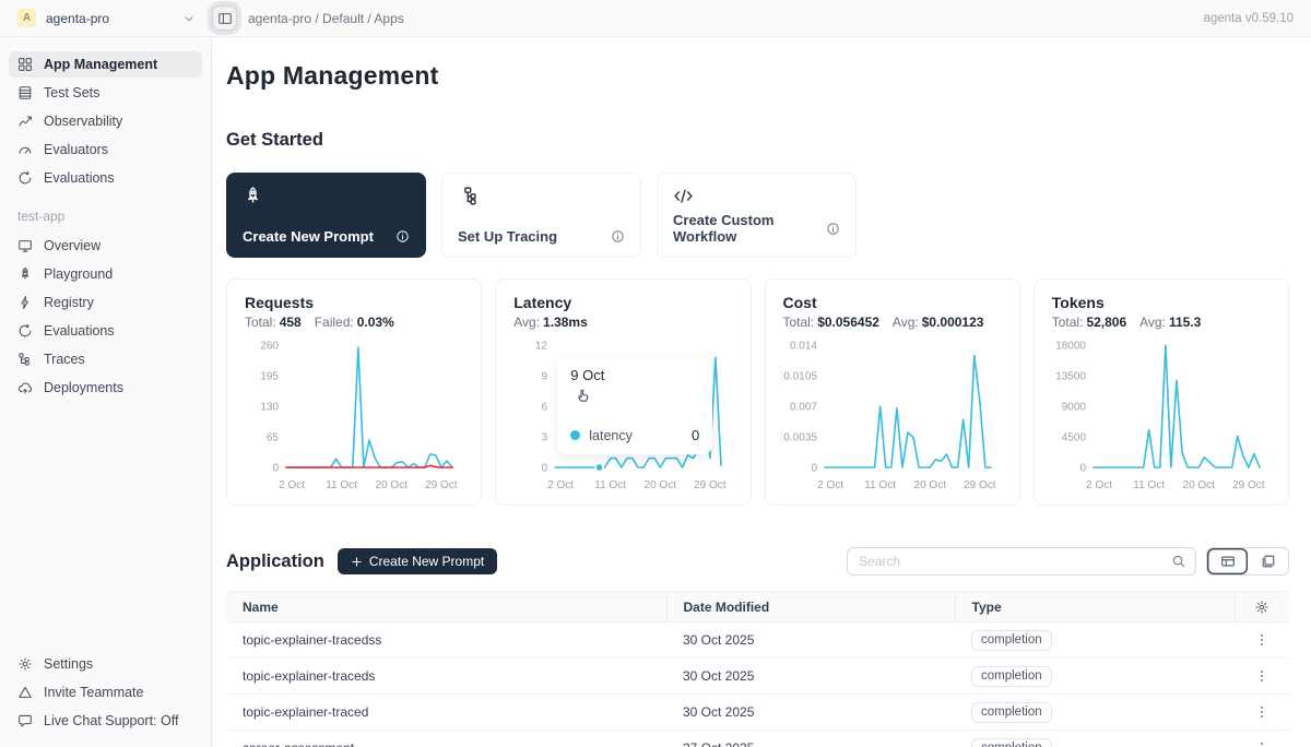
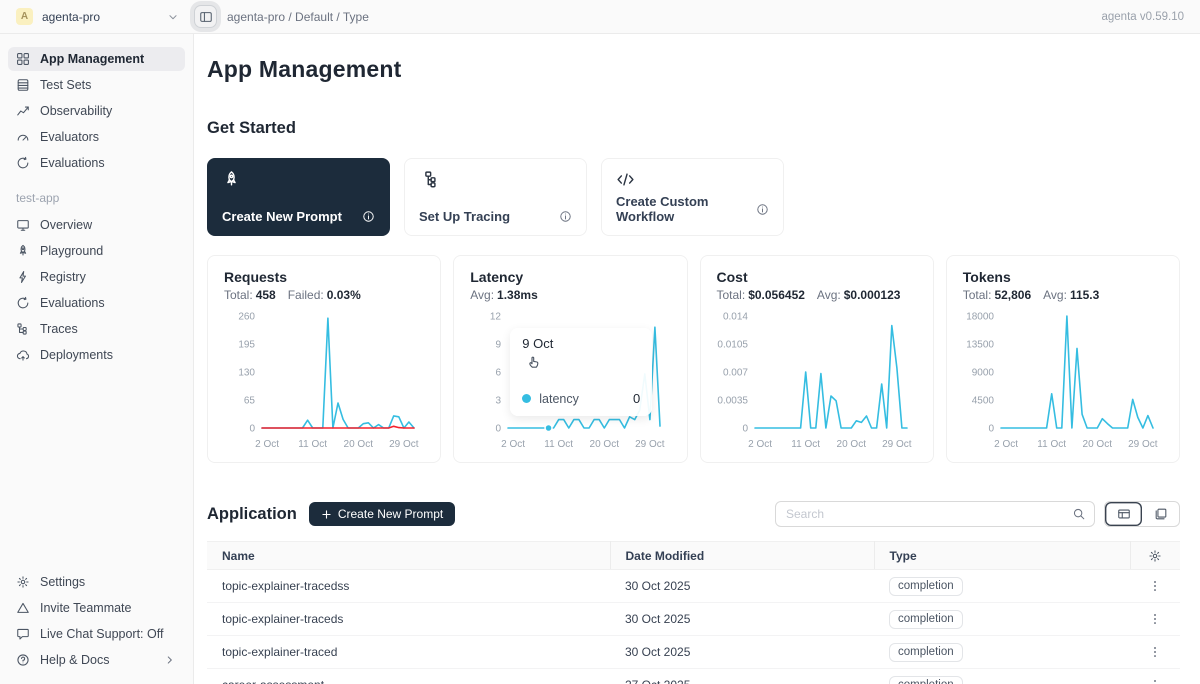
  A
  agenta-pro
- agenta-pro / Default / Apps
+ agenta-pro / Default / Type
  agenta v0.59.10
  App Management
  Test Sets
  Observability
  Evaluators
  Evaluations
  test-app
  Overview
  Playground
  Registry
  Evaluations
  Traces
  Deployments
  Settings
  Invite Teammate
  Live Chat Support: Off
+ Help & Docs
  App Management
  Get Started
  Create New Prompt
  Set Up Tracing
  Create Custom Workflow
  Requests
  Total: 458
  Failed: 0.03%
  260
  195
  130
  65
  0
  2 Oct
  11 Oct
  20 Oct
  29 Oct
  Latency
  Avg: 1.38ms
  12
  9
  6
  3
  0
  2 Oct
  11 Oct
  20 Oct
  29 Oct
  9 Oct
  latency
  0
  Cost
  Total: $0.056452
  Avg: $0.000123
  0.014
  0.0105
  0.007
  0.0035
  0
  2 Oct
  11 Oct
  20 Oct
  29 Oct
  Tokens
  Total: 52,806
  Avg: 115.3
  18000
  13500
  9000
  4500
  0
  2 Oct
  11 Oct
  20 Oct
  29 Oct
  Application
  Create New Prompt
  Search
  Name	Date Modified	Type
  topic-explainer-tracedss	30 Oct 2025	completion
  topic-explainer-traceds	30 Oct 2025	completion
  topic-explainer-traced	30 Oct 2025	completion
